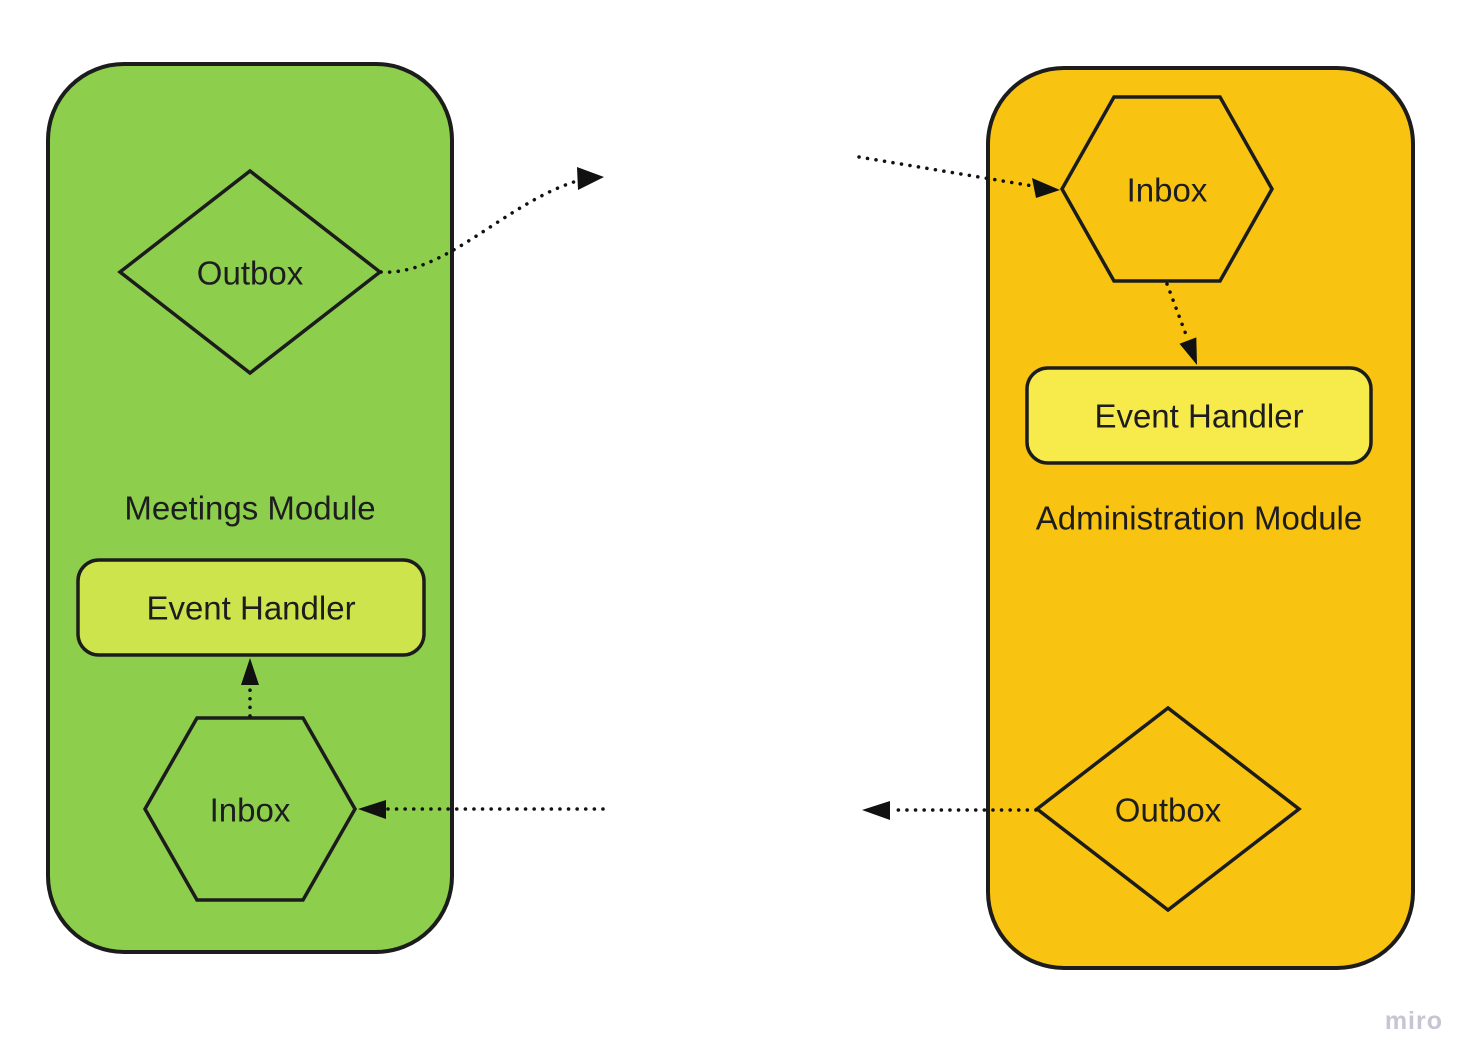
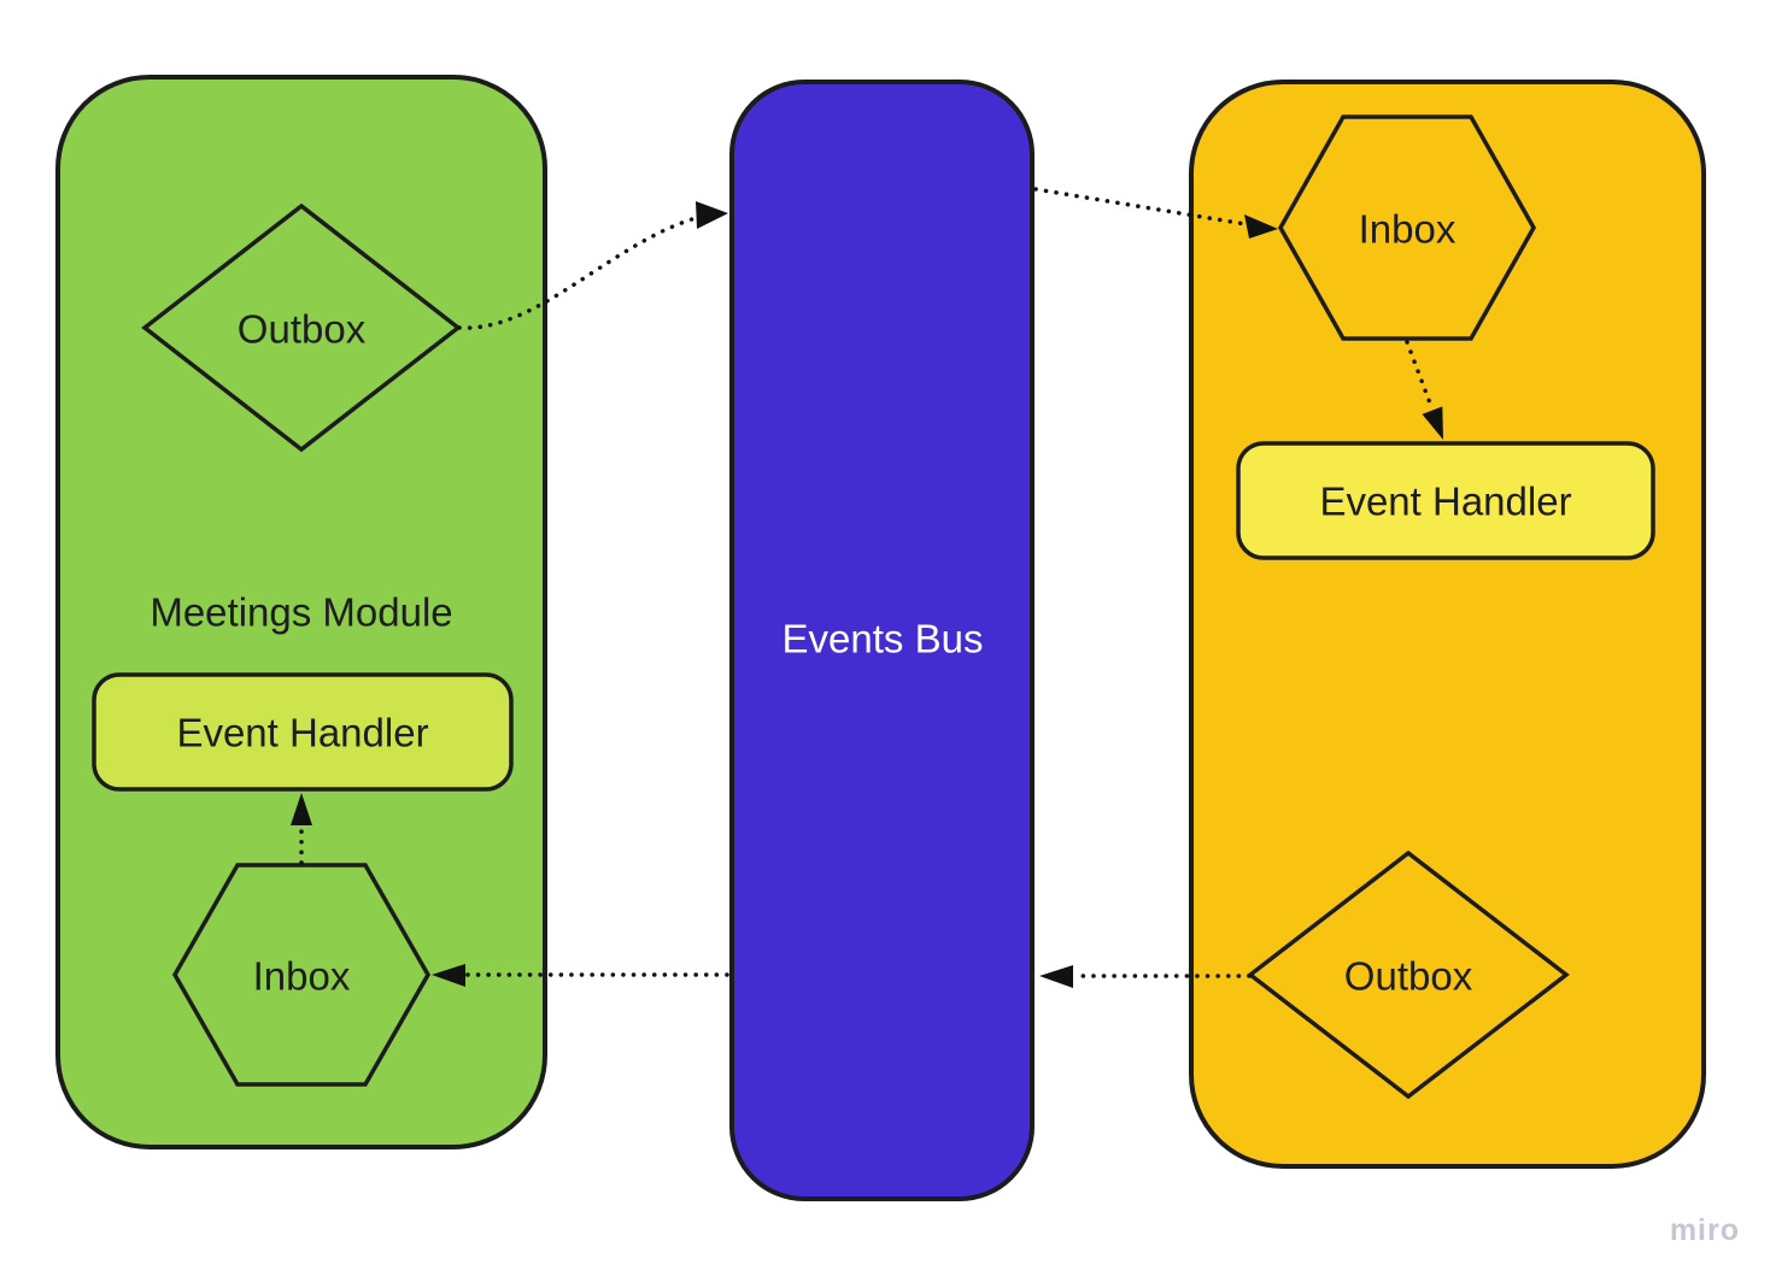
  Outbox
  Meetings Module
  Event Handler
  Inbox
+ Events Bus
  Inbox
  Event Handler
- Administration Module
  Outbox
  miro
